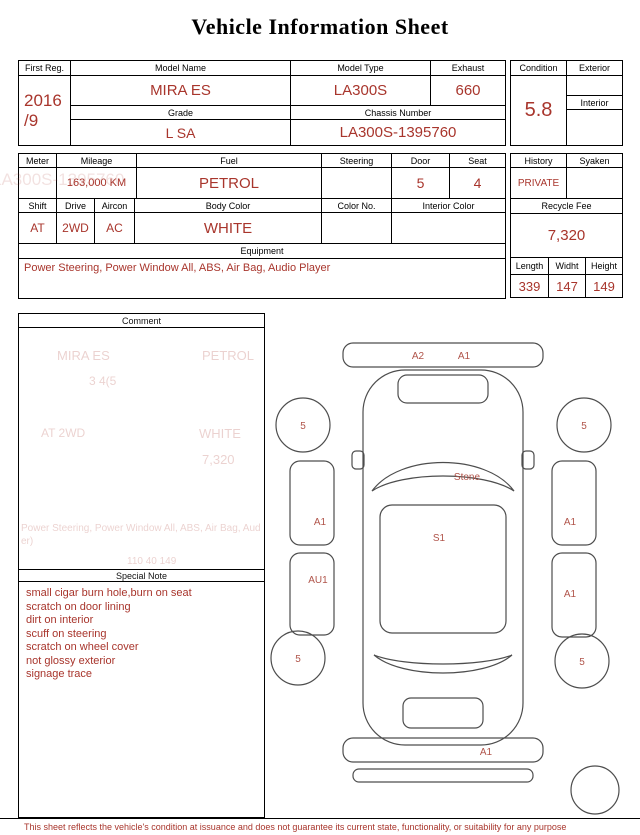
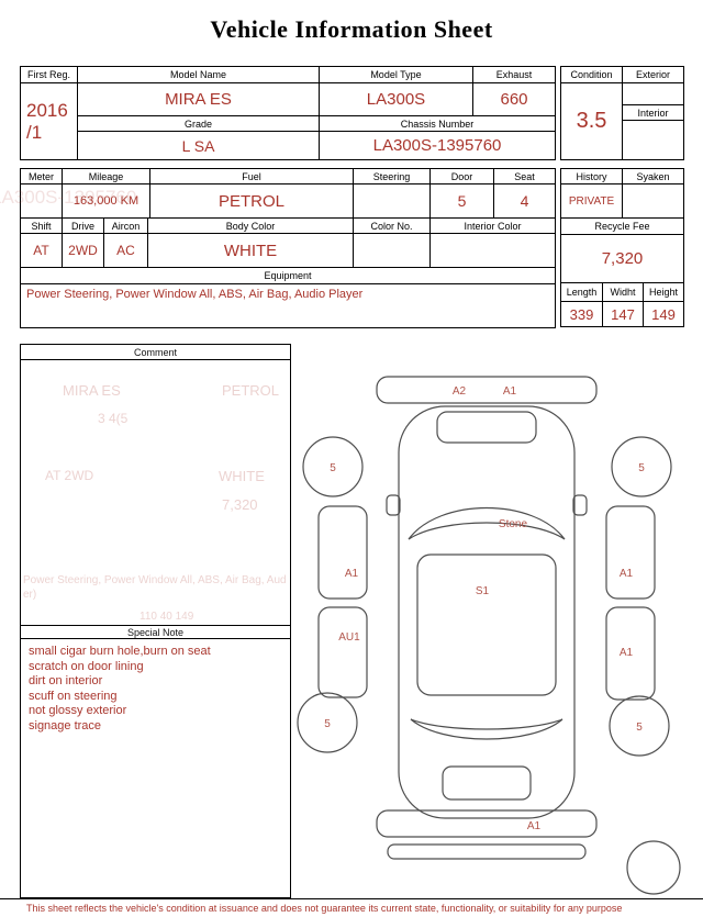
  Vehicle Information Sheet
  First Reg.	Model Name	Model Type	Exhaust
- 2016 /9	MIRA ES	LA300S	660
+ 2016 /1	MIRA ES	LA300S	660
  Grade	Chassis Number
  L SA	LA300S-1395760
  Condition	Exterior
- 5.8
+ 3.5
  Interior
  Meter	Mileage	Fuel	Steering	Door	Seat
  	163,000 KM	PETROL		5	4
  Shift	Drive	Aircon	Body Color	Color No.	Interior Color
  AT	2WD	AC	WHITE
  Equipment
  Power Steering, Power Window All, ABS, Air Bag, Audio Player
  History	Syaken
  PRIVATE
  Recycle Fee
  7,320
  Length	Widht	Height
  339	147	149
  A300S-1395760
  Comment
  MIRA ES
  PETROL
  3 4(5
  AT 2WD
  WHITE
  7,320
  Power Steering, Power Window All, ABS, Air Bag, Aud
  er)
  110 40 149
  Special Note
  small cigar burn hole,burn on seat
  scratch on door lining
  dirt on interior
  scuff on steering
- scratch on wheel cover
  not glossy exterior
  signage trace
  A2
  A1
  Stone
  S1
  A1
  AU1
  A1
  A1
  A1
  5
  5
  5
  5
  This sheet reflects the vehicle's condition at issuance and does not guarantee its current state, functionality, or suitability for any purpose
